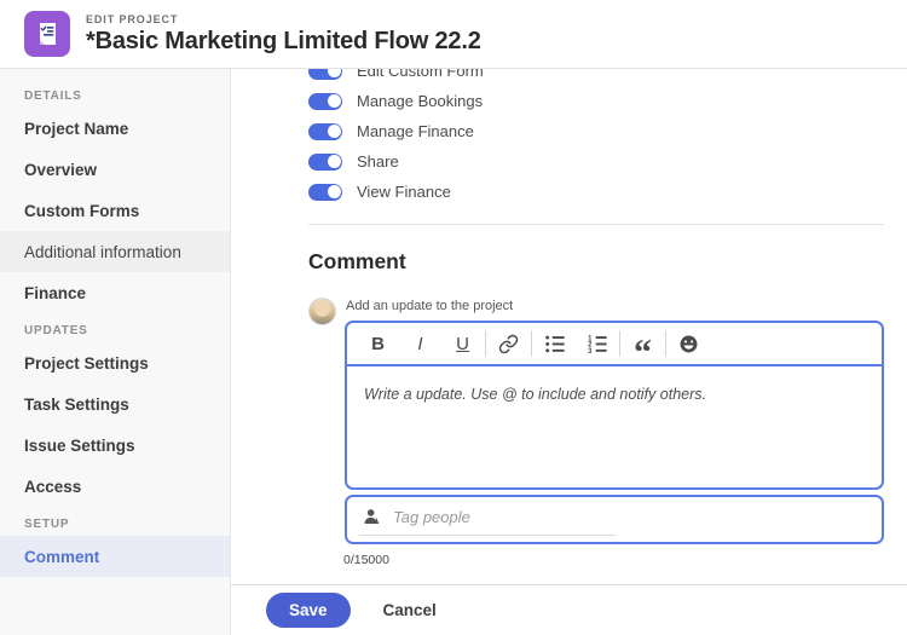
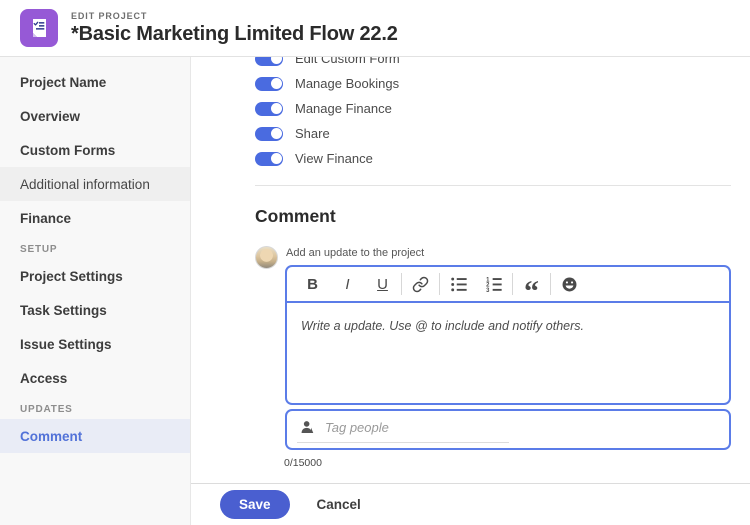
  EDIT PROJECT
  *Basic Marketing Limited Flow 22.2
- DETAILS
  Project Name
  Overview
  Custom Forms
  Additional information
  Finance
- UPDATES
+ SETUP
  Project Settings
  Task Settings
  Issue Settings
  Access
- SETUP
+ UPDATES
  Comment
  Edit Custom Form
  Manage Bookings
  Manage Finance
  Share
  View Finance
  Comment
  Add an update to the project
  B
  I
  U
  “
  Write a update. Use @ to include and notify others.
  Tag people
  0/15000
  Save
  Cancel
